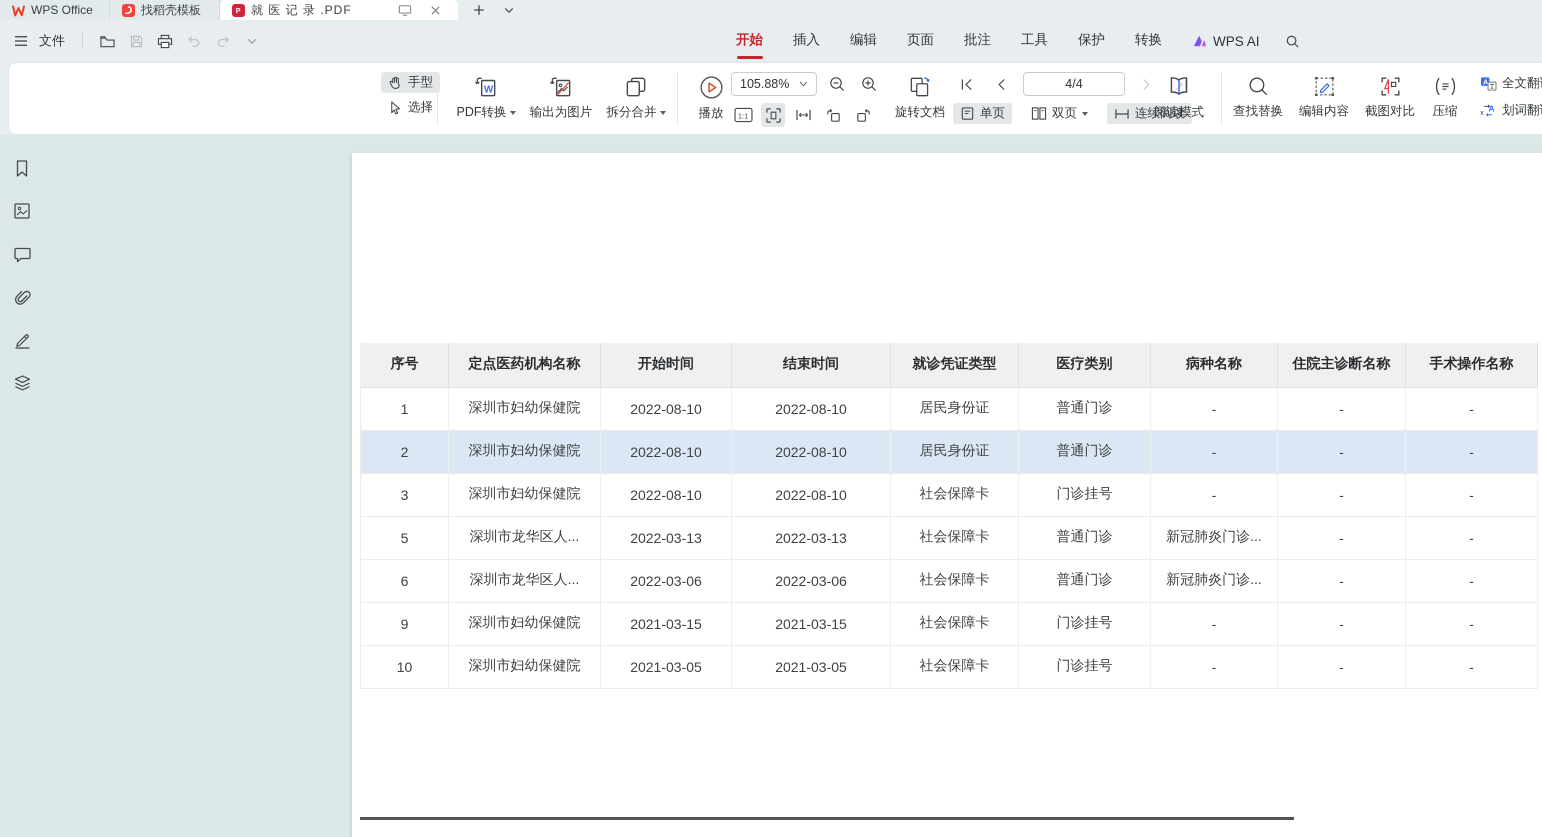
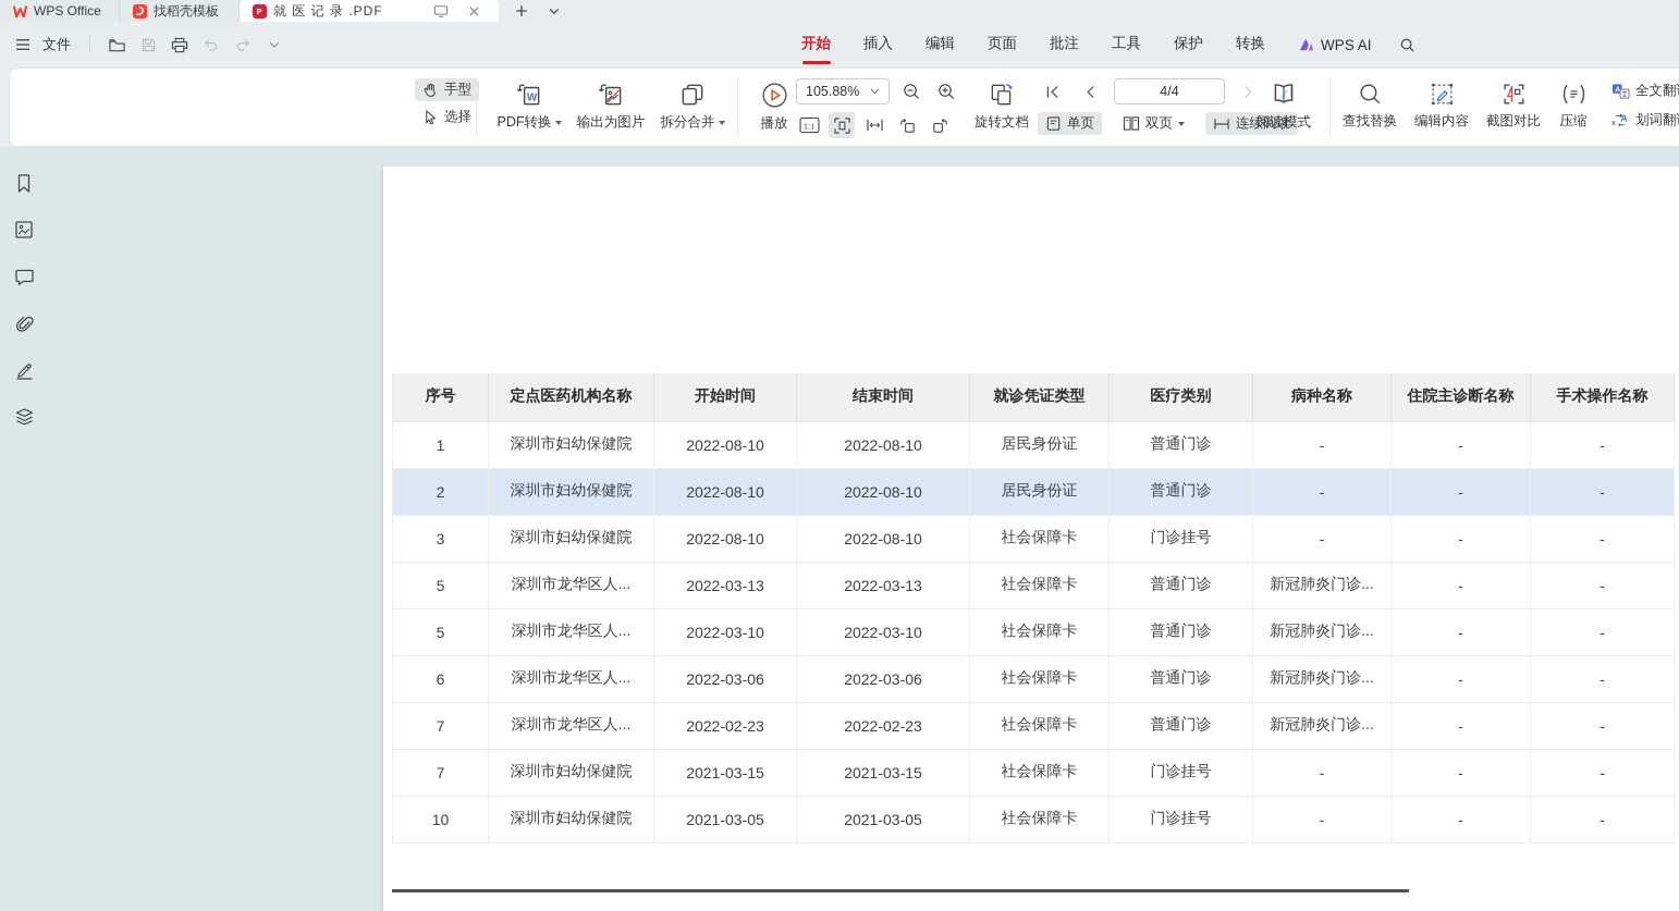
  WPS Office
  找稻壳模板
  P
  就 医 记 录 .PDF
  文件
  开始
  插入
  编辑
  页面
  批注
  工具
  保护
  转换
  WPS AI
  手型
  选择
  W
  PDF转换
  输出为图片
  拆分合并
  播放
  105.88%
  1:1
  旋转文档
  4/4
  单页
  双页
  连续阅读
  阅读模式
  查找替换
  编辑内容
  截图对比
  压缩
  全文翻
  x
  A
  划词翻
  序号	定点医药机构名称	开始时间	结束时间	就诊凭证类型	医疗类别	病种名称	住院主诊断名称	手术操作名称
  1	深圳市妇幼保健院	2022-08-10	2022-08-10	居民身份证	普通门诊	-	-	-
  2	深圳市妇幼保健院	2022-08-10	2022-08-10	居民身份证	普通门诊	-	-	-
  3	深圳市妇幼保健院	2022-08-10	2022-08-10	社会保障卡	门诊挂号	-	-	-
  5	深圳市龙华区人...	2022-03-13	2022-03-13	社会保障卡	普通门诊	新冠肺炎门诊...	-	-
+ 5	深圳市龙华区人...	2022-03-10	2022-03-10	社会保障卡	普通门诊	新冠肺炎门诊...	-	-
  6	深圳市龙华区人...	2022-03-06	2022-03-06	社会保障卡	普通门诊	新冠肺炎门诊...	-	-
+ 7	深圳市龙华区人...	2022-02-23	2022-02-23	社会保障卡	普通门诊	新冠肺炎门诊...	-	-
- 9	深圳市妇幼保健院	2021-03-15	2021-03-15	社会保障卡	门诊挂号	-	-	-
+ 7	深圳市妇幼保健院	2021-03-15	2021-03-15	社会保障卡	门诊挂号	-	-	-
  10	深圳市妇幼保健院	2021-03-05	2021-03-05	社会保障卡	门诊挂号	-	-	-
